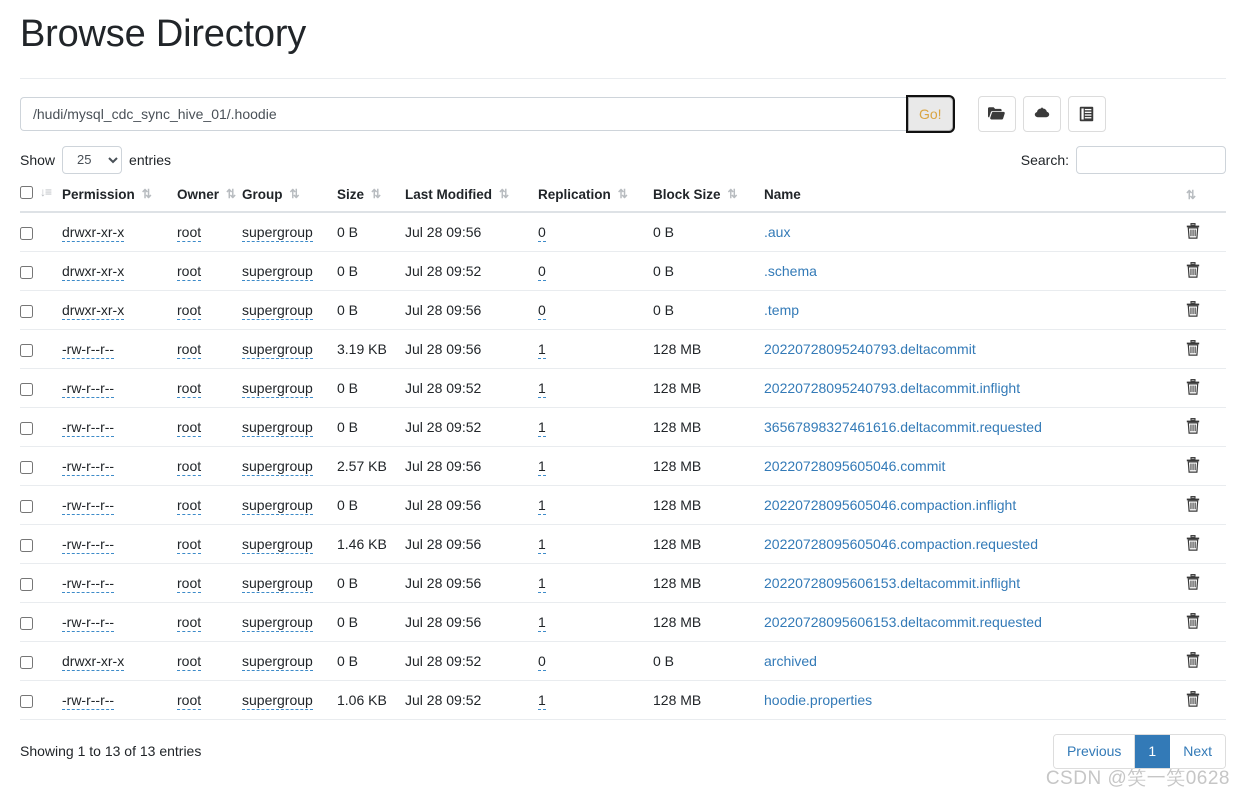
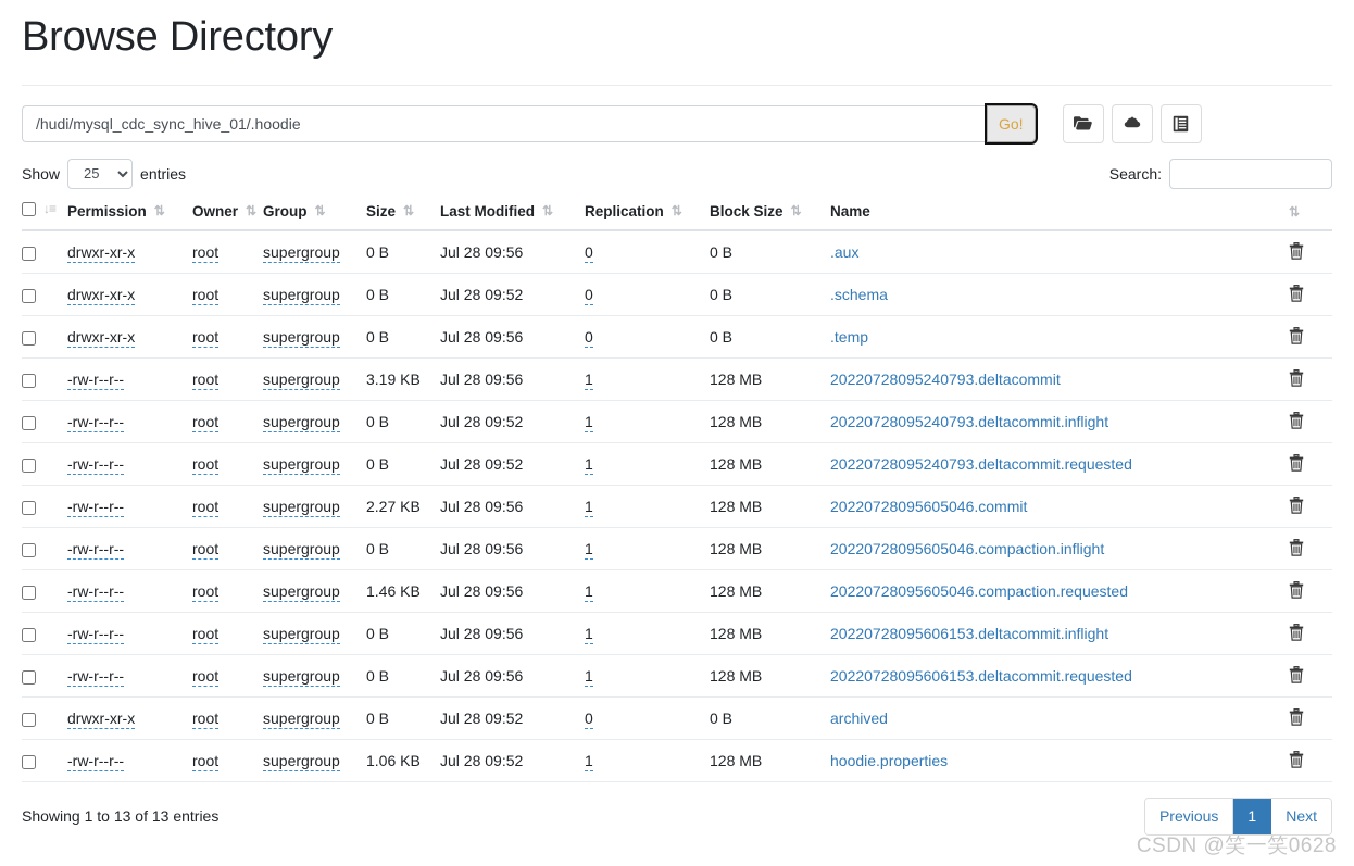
  Browse Directory
  /hudi/mysql_cdc_sync_hive_01/.hoodie
  Go!
  Show
  25
  entries
  Search:
  ↓≡	Permission ⇅	Owner ⇅	Group ⇅	Size ⇅	Last Modified ⇅	Replication ⇅	Block Size ⇅	Name	⇅
  	drwxr-xr-x	root	supergroup	0 B	Jul 28 09:56	0	0 B	.aux
  	drwxr-xr-x	root	supergroup	0 B	Jul 28 09:52	0	0 B	.schema
  	drwxr-xr-x	root	supergroup	0 B	Jul 28 09:56	0	0 B	.temp
  	-rw-r--r--	root	supergroup	3.19 KB	Jul 28 09:56	1	128 MB	20220728095240793.deltacommit
  	-rw-r--r--	root	supergroup	0 B	Jul 28 09:52	1	128 MB	20220728095240793.deltacommit.inflight
- 	-rw-r--r--	root	supergroup	0 B	Jul 28 09:52	1	128 MB	36567898327461616.deltacommit.requested
+ 	-rw-r--r--	root	supergroup	0 B	Jul 28 09:52	1	128 MB	20220728095240793.deltacommit.requested
- 	-rw-r--r--	root	supergroup	2.57 KB	Jul 28 09:56	1	128 MB	20220728095605046.commit
+ 	-rw-r--r--	root	supergroup	2.27 KB	Jul 28 09:56	1	128 MB	20220728095605046.commit
  	-rw-r--r--	root	supergroup	0 B	Jul 28 09:56	1	128 MB	20220728095605046.compaction.inflight
  	-rw-r--r--	root	supergroup	1.46 KB	Jul 28 09:56	1	128 MB	20220728095605046.compaction.requested
  	-rw-r--r--	root	supergroup	0 B	Jul 28 09:56	1	128 MB	20220728095606153.deltacommit.inflight
  	-rw-r--r--	root	supergroup	0 B	Jul 28 09:56	1	128 MB	20220728095606153.deltacommit.requested
  	drwxr-xr-x	root	supergroup	0 B	Jul 28 09:52	0	0 B	archived
  	-rw-r--r--	root	supergroup	1.06 KB	Jul 28 09:52	1	128 MB	hoodie.properties
  Showing 1 to 13 of 13 entries
  Previous
  1
  Next
  CSDN @笑一笑0628
